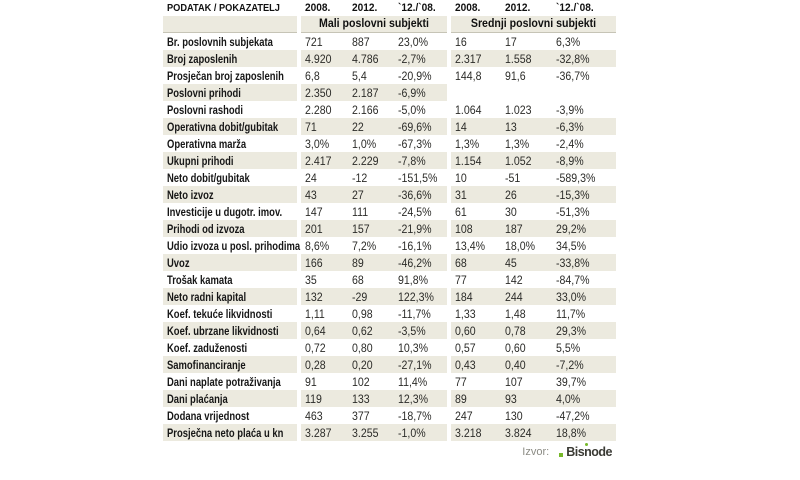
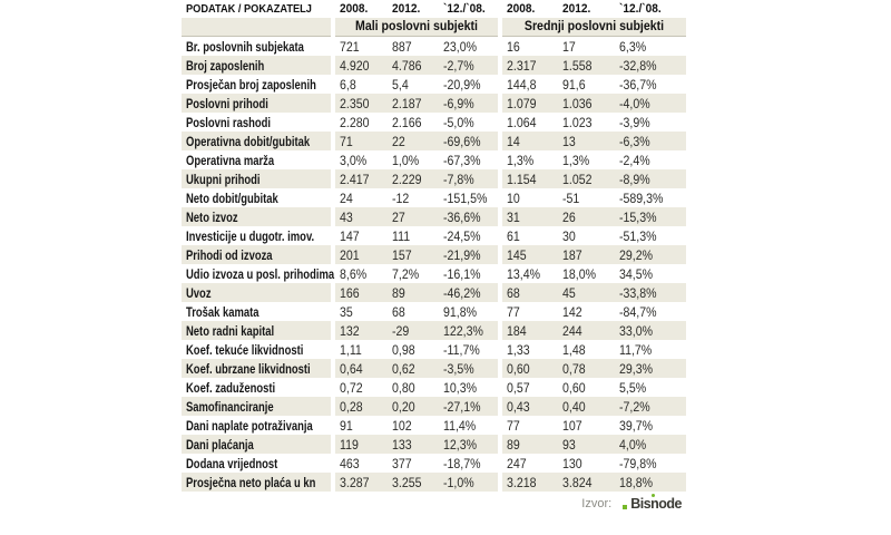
  PODATAK / POKAZATELJ
  2008.
  2012.
  `12./`08.
  2008.
  2012.
  `12./`08.
  Mali poslovni subjekti
  Srednji poslovni subjekti
  Br. poslovnih subjekata
  721
  887
  23,0%
  16
  17
  6,3%
  Broj zaposlenih
  4.920
  4.786
  -2,7%
  2.317
  1.558
  -32,8%
  Prosječan broj zaposlenih
  6,8
  5,4
  -20,9%
  144,8
  91,6
  -36,7%
  Poslovni prihodi
  2.350
  2.187
  -6,9%
+ 1.079
+ 1.036
+ -4,0%
  Poslovni rashodi
  2.280
  2.166
  -5,0%
  1.064
  1.023
  -3,9%
  Operativna dobit/gubitak
  71
  22
  -69,6%
  14
  13
  -6,3%
  Operativna marža
  3,0%
  1,0%
  -67,3%
  1,3%
  1,3%
  -2,4%
  Ukupni prihodi
  2.417
  2.229
  -7,8%
  1.154
  1.052
  -8,9%
  Neto dobit/gubitak
  24
  -12
  -151,5%
  10
  -51
  -589,3%
  Neto izvoz
  43
  27
  -36,6%
  31
  26
  -15,3%
  Investicije u dugotr. imov.
  147
  111
  -24,5%
  61
  30
  -51,3%
  Prihodi od izvoza
  201
  157
  -21,9%
- 108
+ 145
  187
  29,2%
  Udio izvoza u posl. prihodima
  8,6%
  7,2%
  -16,1%
  13,4%
  18,0%
  34,5%
  Uvoz
  166
  89
  -46,2%
  68
  45
  -33,8%
  Trošak kamata
  35
  68
  91,8%
  77
  142
  -84,7%
  Neto radni kapital
  132
  -29
  122,3%
  184
  244
  33,0%
  Koef. tekuće likvidnosti
  1,11
  0,98
  -11,7%
  1,33
  1,48
  11,7%
  Koef. ubrzane likvidnosti
  0,64
  0,62
  -3,5%
  0,60
  0,78
  29,3%
  Koef. zaduženosti
  0,72
  0,80
  10,3%
  0,57
  0,60
  5,5%
  Samofinanciranje
  0,28
  0,20
  -27,1%
  0,43
  0,40
  -7,2%
  Dani naplate potraživanja
  91
  102
  11,4%
  77
  107
  39,7%
  Dani plaćanja
  119
  133
  12,3%
  89
  93
  4,0%
  Dodana vrijednost
  463
  377
  -18,7%
  247
  130
- -47,2%
+ -79,8%
  Prosječna neto plaća u kn
  3.287
  3.255
  -1,0%
  3.218
  3.824
  18,8%
  Izvor:
  Bisnode
